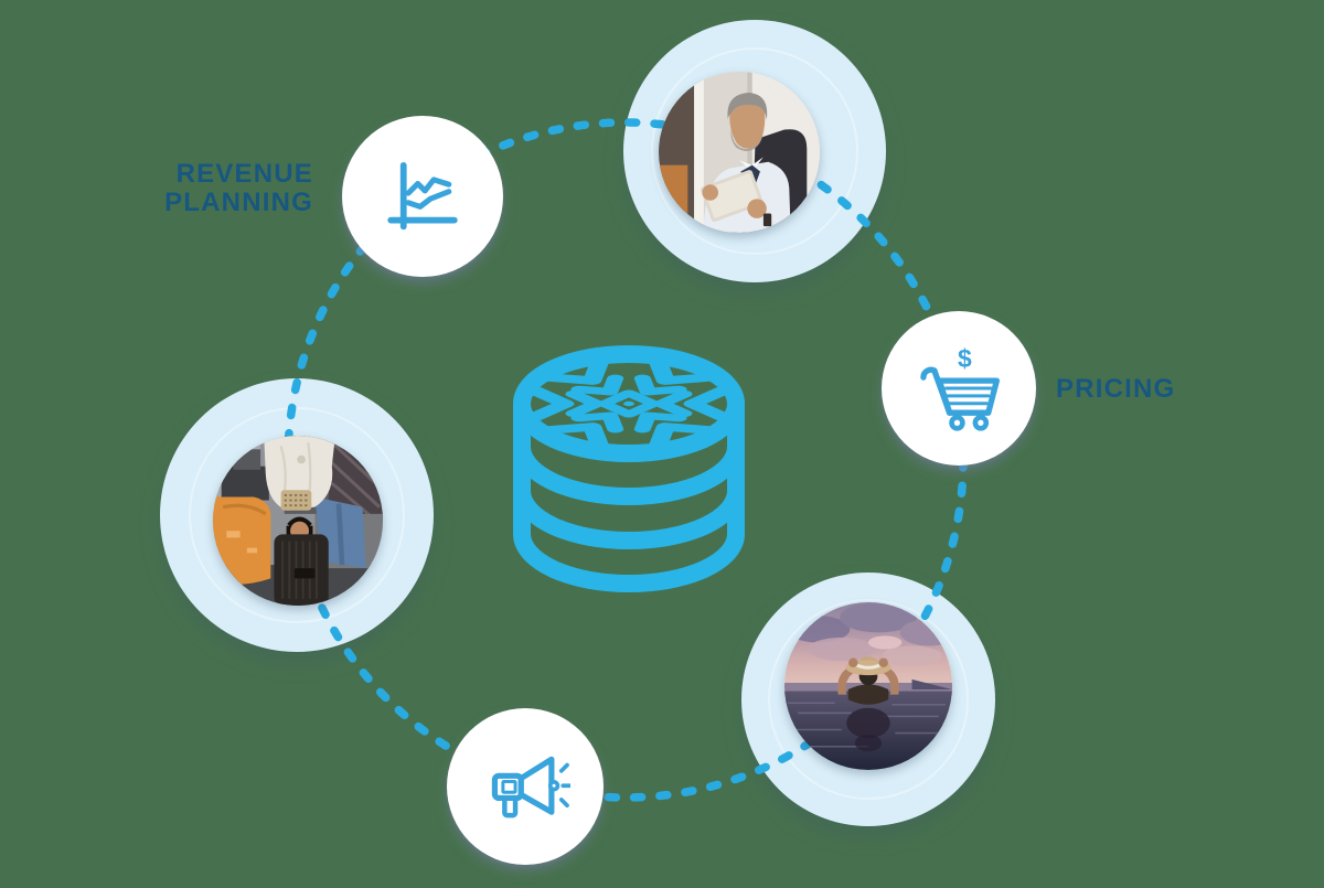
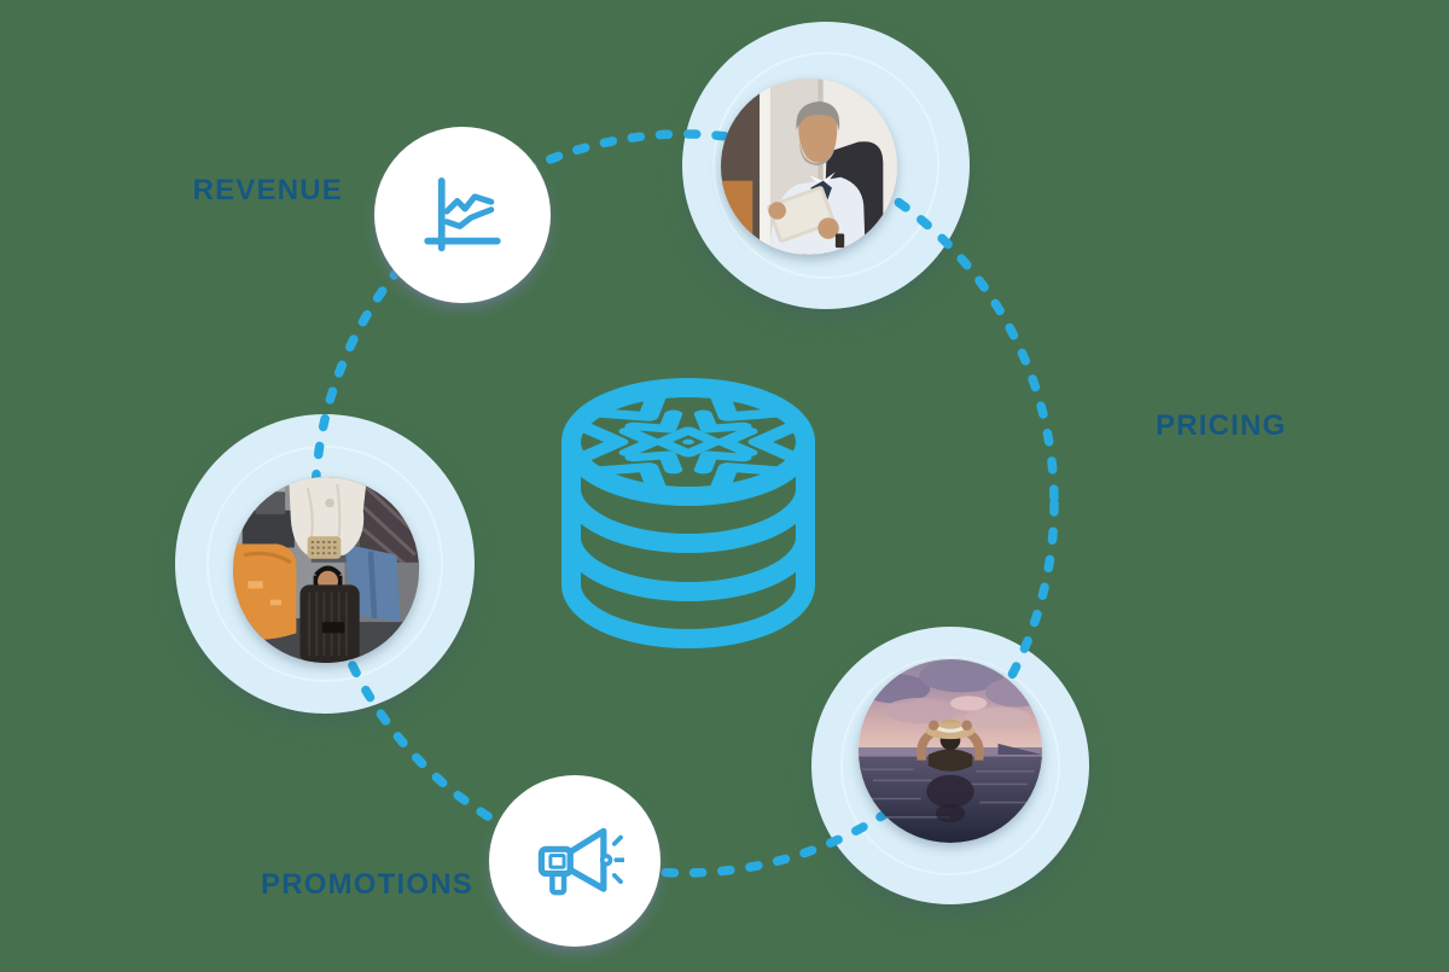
- $
  REVENUE
- PLANNING
  PRICING
+ PROMOTIONS
